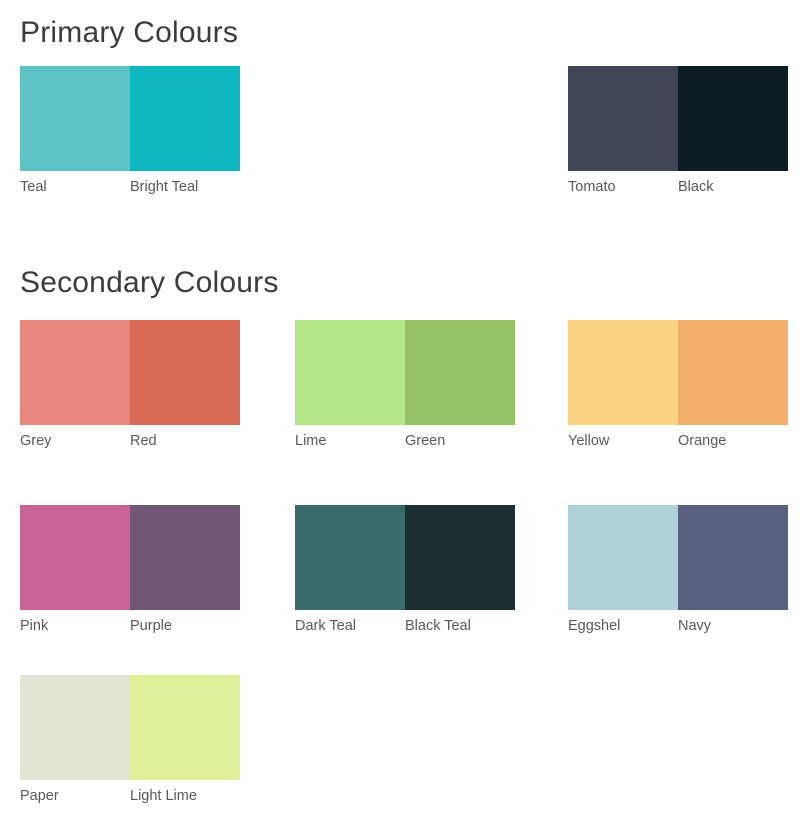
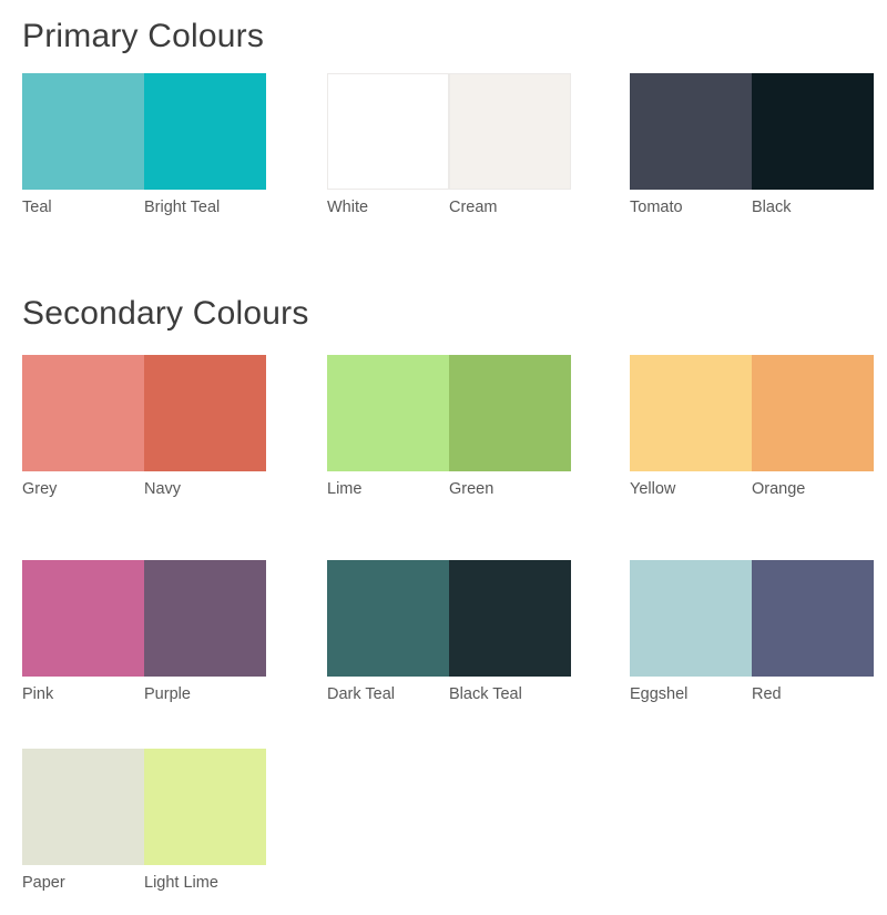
  Primary Colours
  Teal
  Bright Teal
+ White
+ Cream
  Tomato
  Black
  Secondary Colours
  Grey
- Red
+ Navy
  Lime
  Green
  Yellow
  Orange
  Pink
  Purple
  Dark Teal
  Black Teal
  Eggshel
- Navy
+ Red
  Paper
  Light Lime
